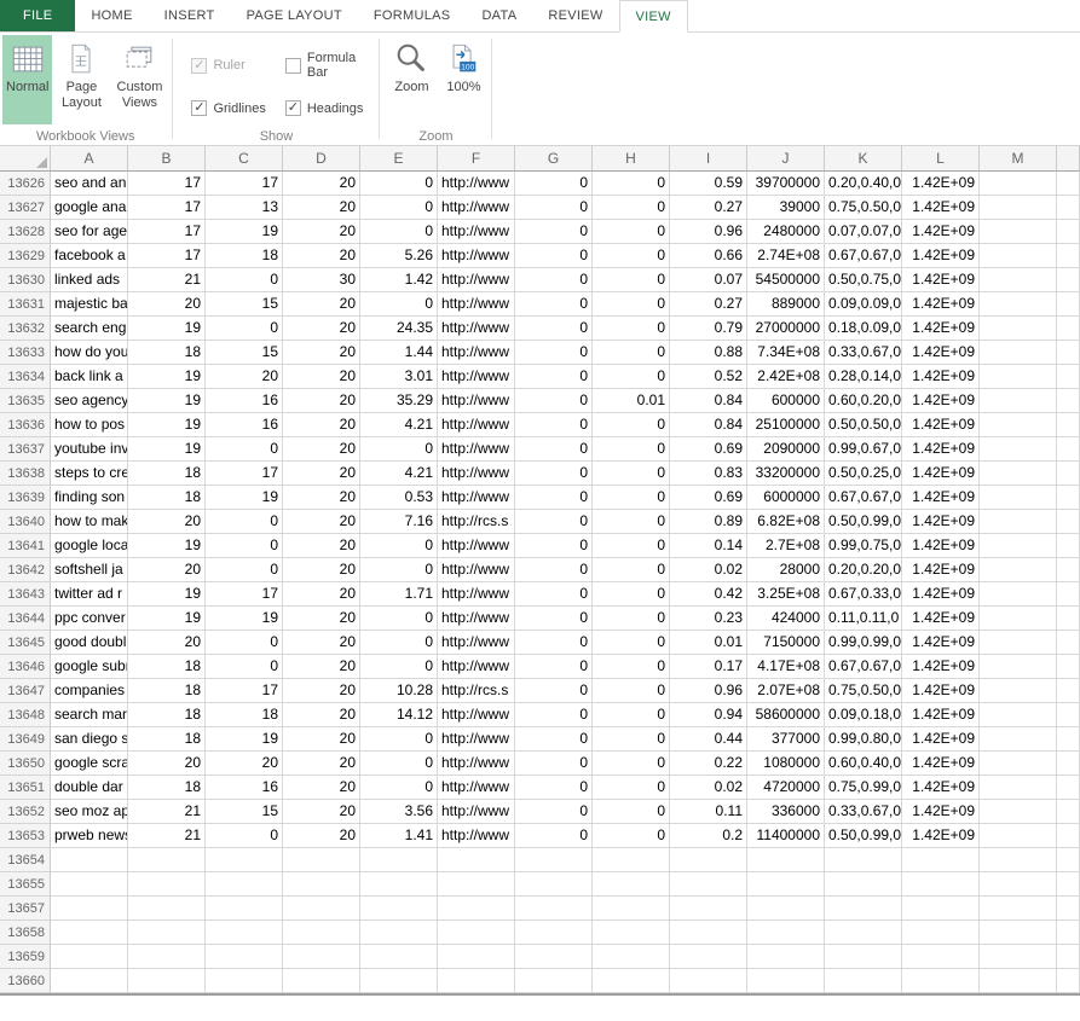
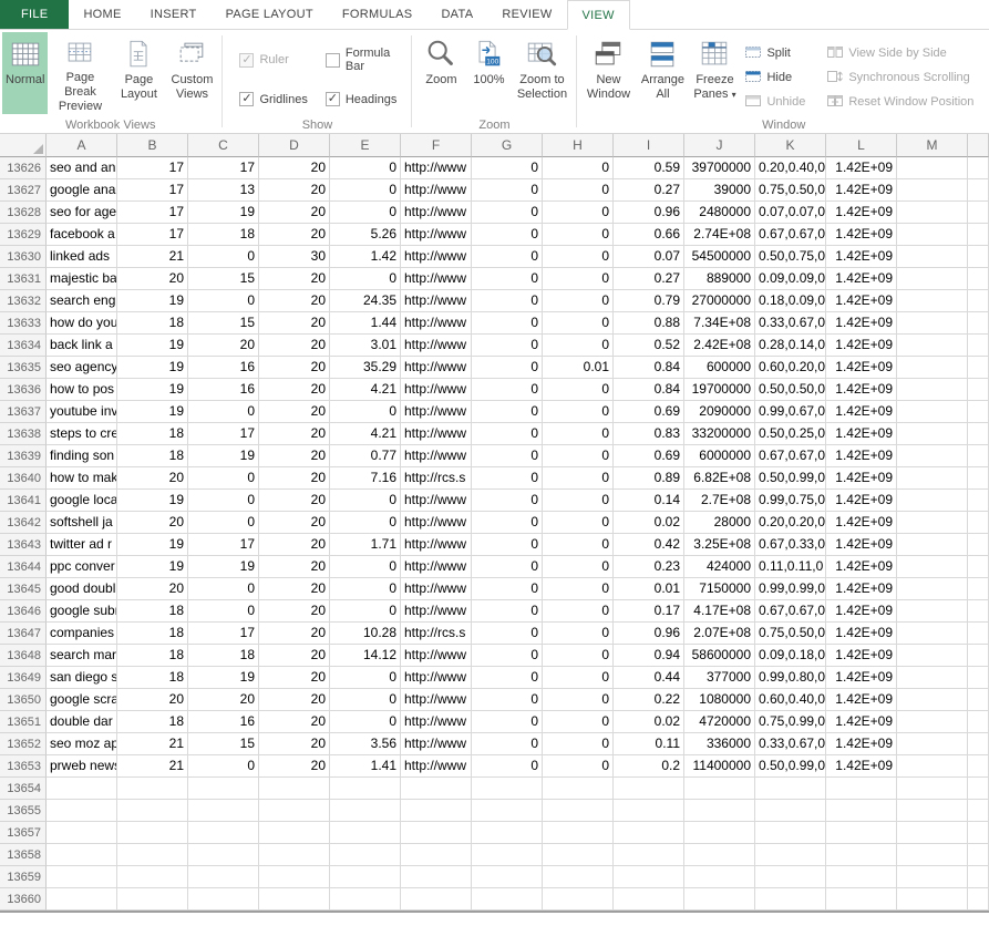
  FILE
  HOME
  INSERT
  PAGE LAYOUT
  FORMULAS
  DATA
  REVIEW
  VIEW
  Normal
+ Page Break Preview
  Page Layout
  Custom Views
  Workbook Views
  ✓
  Ruler
  Formula Bar
  ✓
  Gridlines
  ✓
  Headings
  Show
  Zoom
  100%
+ Zoom to Selection
  Zoom
+ New Window
+ Arrange All
+ Freeze Panes ▾
+ Split
+ Hide
+ Unhide
+ View Side by Side
+ Synchronous Scrolling
+ Reset Window Position
+ Window
  A
  B
  C
  D
  E
  F
  G
  H
  I
  J
  K
  L
  M
  13626
  seo and an
  17
  17
  20
  0
  http://www
  0
  0
  0.59
  39700000
  0.20,0.40,0
  1.42E+09
  13627
  google ana
  17
  13
  20
  0
  http://www
  0
  0
  0.27
  39000
  0.75,0.50,0
  1.42E+09
  13628
  seo for age
  17
  19
  20
  0
  http://www
  0
  0
  0.96
  2480000
  0.07,0.07,0
  1.42E+09
  13629
  facebook a
  17
  18
  20
  5.26
  http://www
  0
  0
  0.66
  2.74E+08
  0.67,0.67,0
  1.42E+09
  13630
  linked ads
  21
  0
  30
  1.42
  http://www
  0
  0
  0.07
  54500000
  0.50,0.75,0
  1.42E+09
  13631
  majestic ba
  20
  15
  20
  0
  http://www
  0
  0
  0.27
  889000
  0.09,0.09,0
  1.42E+09
  13632
  search engi
  19
  0
  20
  24.35
  http://www
  0
  0
  0.79
  27000000
  0.18,0.09,0
  1.42E+09
  13633
  how do you
  18
  15
  20
  1.44
  http://www
  0
  0
  0.88
  7.34E+08
  0.33,0.67,0
  1.42E+09
  13634
  back link a
  19
  20
  20
  3.01
  http://www
  0
  0
  0.52
  2.42E+08
  0.28,0.14,0
  1.42E+09
  13635
  seo agency
  19
  16
  20
  35.29
  http://www
  0
  0.01
  0.84
  600000
  0.60,0.20,0
  1.42E+09
  13636
  how to pos
  19
  16
  20
  4.21
  http://www
  0
  0
  0.84
- 25100000
+ 19700000
  0.50,0.50,0
  1.42E+09
  13637
  youtube inv
  19
  0
  20
  0
  http://www
  0
  0
  0.69
  2090000
  0.99,0.67,0
  1.42E+09
  13638
  steps to cre
  18
  17
  20
  4.21
  http://www
  0
  0
  0.83
  33200000
  0.50,0.25,0
  1.42E+09
  13639
  finding son
  18
  19
  20
- 0.53
+ 0.77
  http://www
  0
  0
  0.69
  6000000
  0.67,0.67,0
  1.42E+09
  13640
  how to mak
  20
  0
  20
  7.16
  http://rcs.s
  0
  0
  0.89
  6.82E+08
  0.50,0.99,0
  1.42E+09
  13641
  google loca
  19
  0
  20
  0
  http://www
  0
  0
  0.14
  2.7E+08
  0.99,0.75,0
  1.42E+09
  13642
  softshell ja
  20
  0
  20
  0
  http://www
  0
  0
  0.02
  28000
  0.20,0.20,0
  1.42E+09
  13643
  twitter ad r
  19
  17
  20
  1.71
  http://www
  0
  0
  0.42
  3.25E+08
  0.67,0.33,0
  1.42E+09
  13644
  ppc conver
  19
  19
  20
  0
  http://www
  0
  0
  0.23
  424000
  0.11,0.11,0
  1.42E+09
  13645
  good doubl
  20
  0
  20
  0
  http://www
  0
  0
  0.01
  7150000
  0.99,0.99,0
  1.42E+09
  13646
  google sub
  18
  0
  20
  0
  http://www
  0
  0
  0.17
  4.17E+08
  0.67,0.67,0
  1.42E+09
  13647
  companies
  18
  17
  20
  10.28
  http://rcs.s
  0
  0
  0.96
  2.07E+08
  0.75,0.50,0
  1.42E+09
  13648
  search mar
  18
  18
  20
  14.12
  http://www
  0
  0
  0.94
  58600000
  0.09,0.18,0
  1.42E+09
  13649
  san diego s
  18
  19
  20
  0
  http://www
  0
  0
  0.44
  377000
  0.99,0.80,0
  1.42E+09
  13650
  google scra
  20
  20
  20
  0
  http://www
  0
  0
  0.22
  1080000
  0.60,0.40,0
  1.42E+09
  13651
  double dar
  18
  16
  20
  0
  http://www
  0
  0
  0.02
  4720000
  0.75,0.99,0
  1.42E+09
  13652
  seo moz ap
  21
  15
  20
  3.56
  http://www
  0
  0
  0.11
  336000
  0.33,0.67,0
  1.42E+09
  13653
  prweb new
  21
  0
  20
  1.41
  http://www
  0
  0
  0.2
  11400000
  0.50,0.99,0
  1.42E+09
  13654
  13655
  13657
  13658
  13659
  13660
